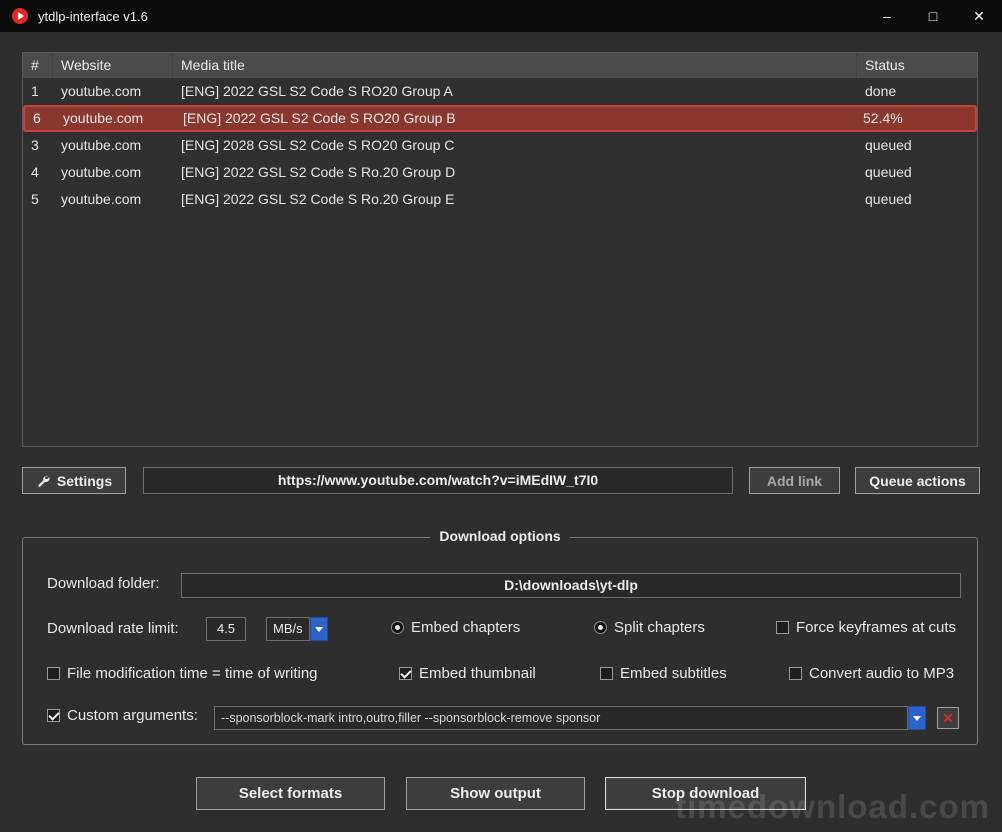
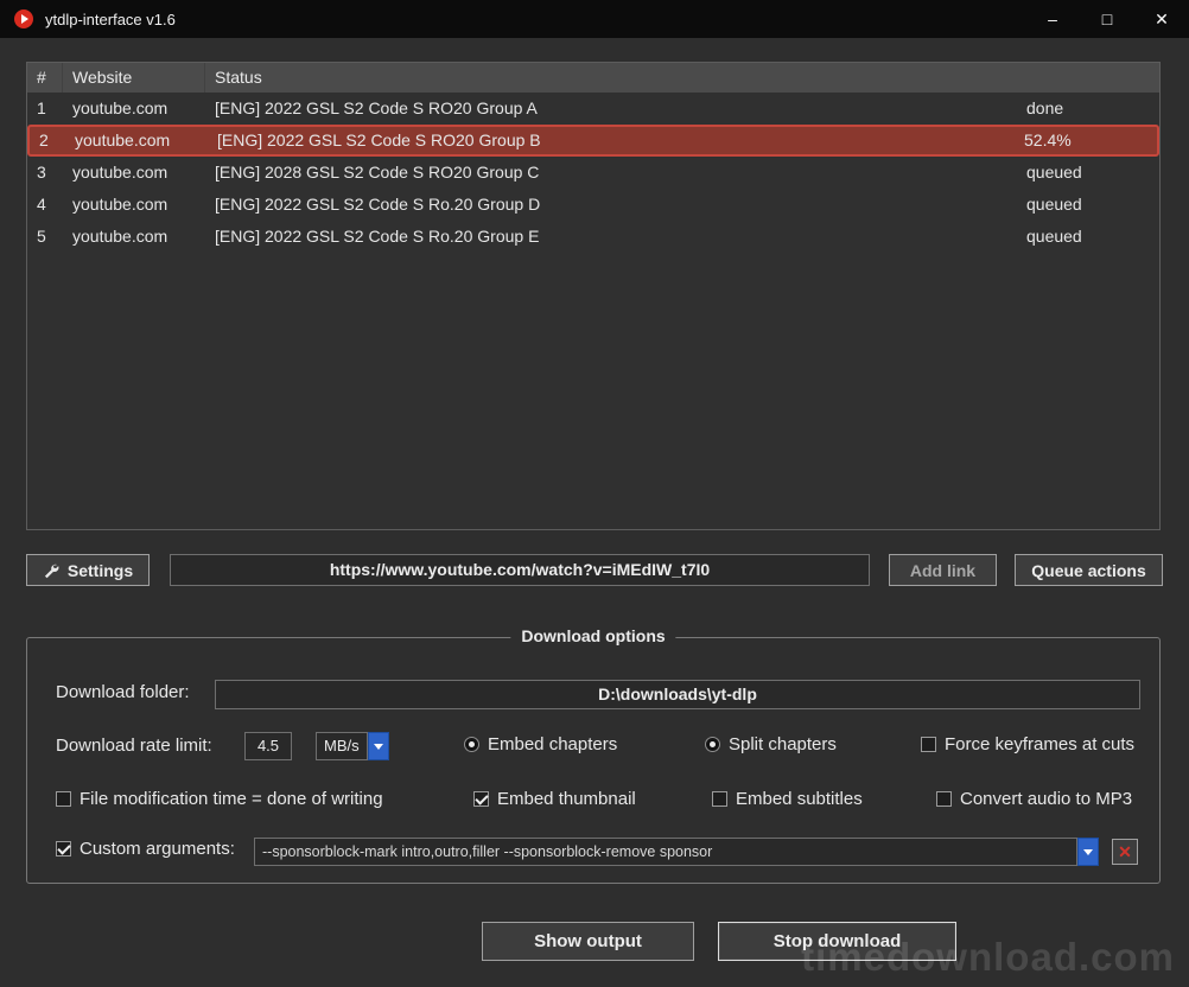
  ytdlp-interface v1.6
  –
  □
  ✕
  #
  Website
- Media title
  Status
  1
  youtube.com
  [ENG] 2022 GSL S2 Code S RO20 Group A
  done
- 6
+ 2
  youtube.com
  [ENG] 2022 GSL S2 Code S RO20 Group B
  52.4%
  3
  youtube.com
  [ENG] 2028 GSL S2 Code S RO20 Group C
  queued
  4
  youtube.com
  [ENG] 2022 GSL S2 Code S Ro.20 Group D
  queued
  5
  youtube.com
  [ENG] 2022 GSL S2 Code S Ro.20 Group E
  queued
  Settings
  https://www.youtube.com/watch?v=iMEdIW_t7I0
  Add link
  Queue actions
  Download options
  Download folder:
  D:\downloads\yt-dlp
  Download rate limit:
  4.5
  MB/s
  Embed chapters
  Split chapters
  Force keyframes at cuts
- File modification time = time of writing
+ File modification time = done of writing
  Embed thumbnail
  Embed subtitles
  Convert audio to MP3
  Custom arguments:
  --sponsorblock-mark intro,outro,filler --sponsorblock-remove sponsor
  ✕
- Select formats
  Show output
  Stop download
  timedownload.com
